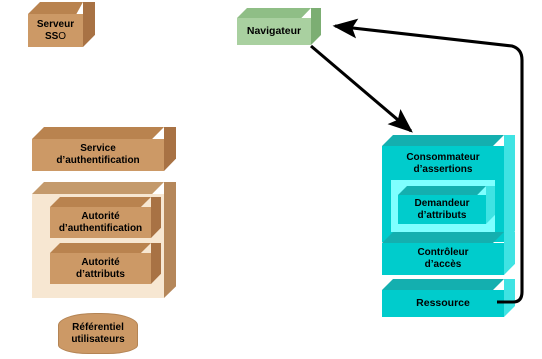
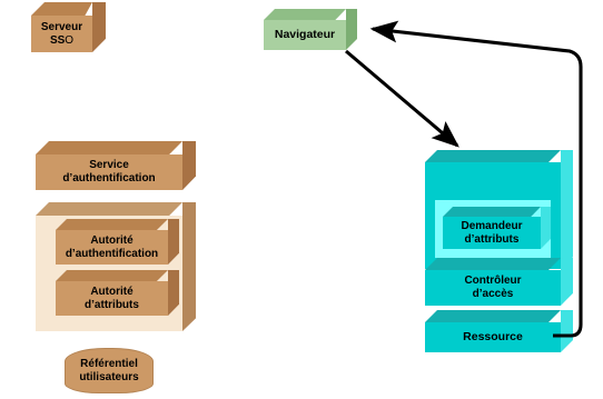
  Serveur
  SSO
  Navigateur
  Service
  d’authentification
  Autorité
  d’authentification
  Autorité
  d’attributs
  Référentiel
  utilisateurs
- Consommateur
- d’assertions
  Demandeur
  d’attributs
  Contrôleur
  d’accès
  Ressource
